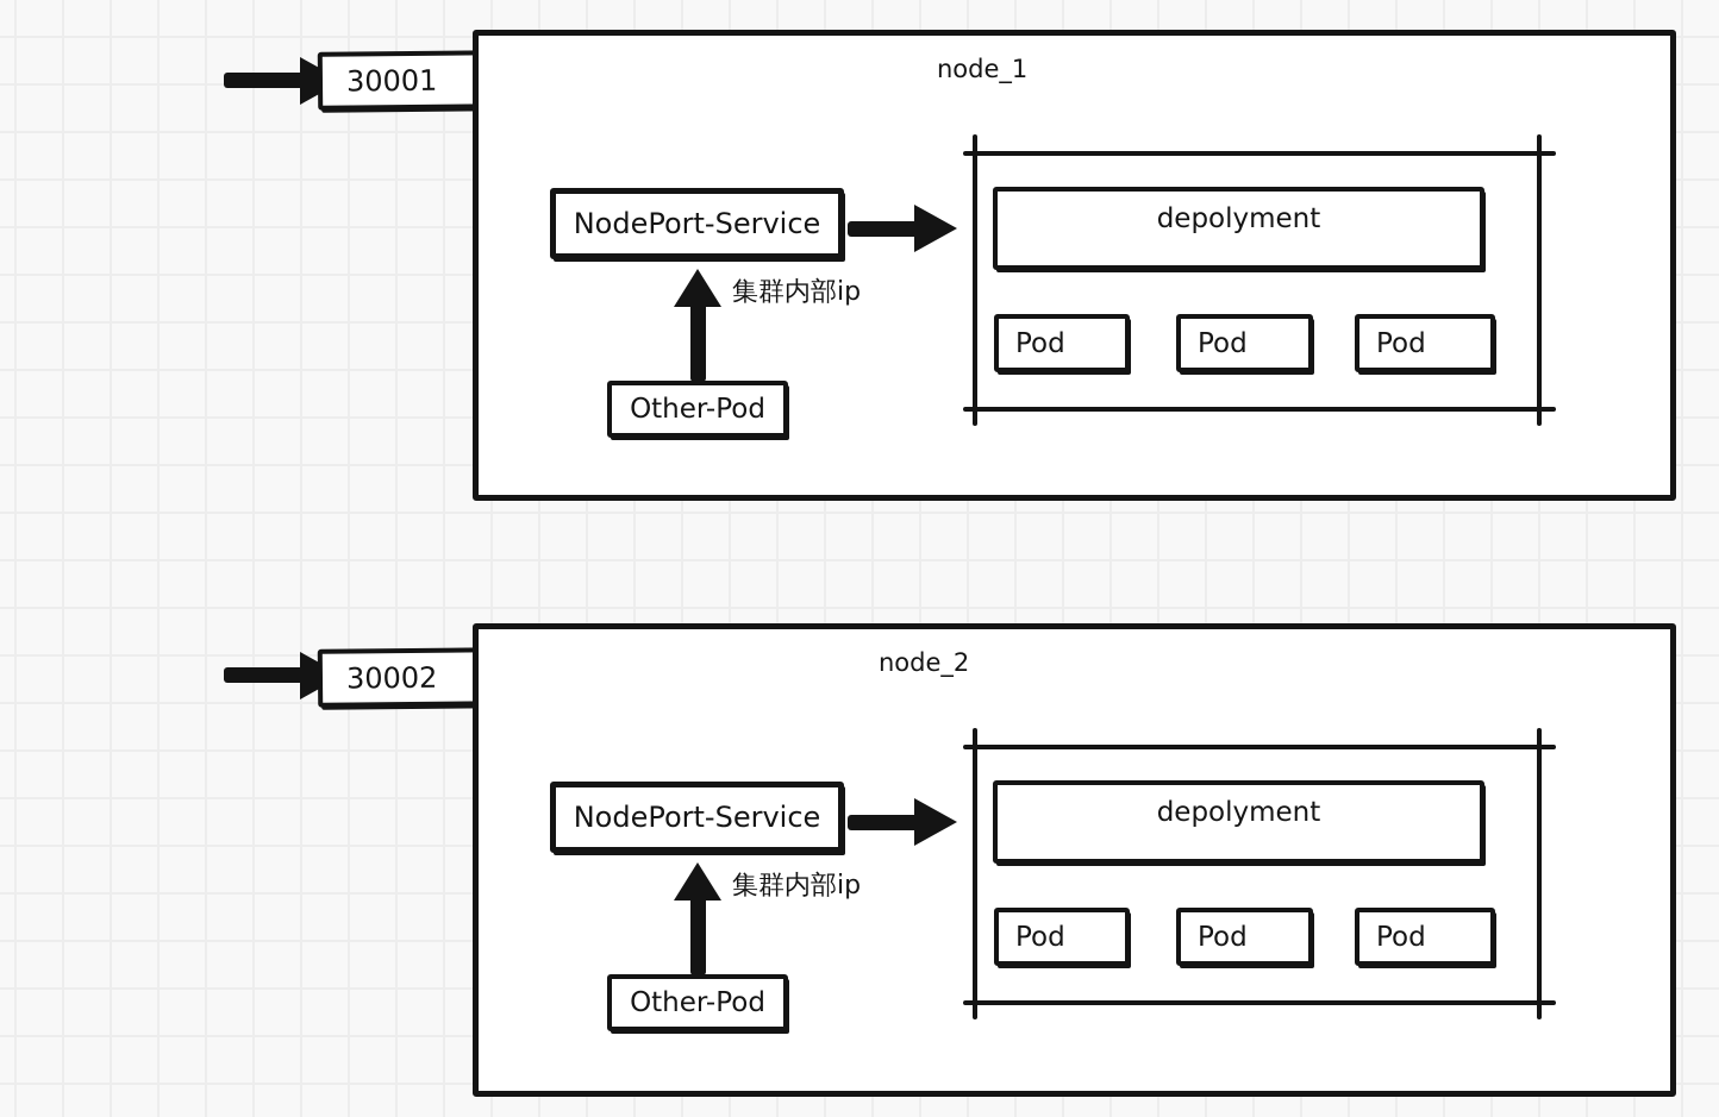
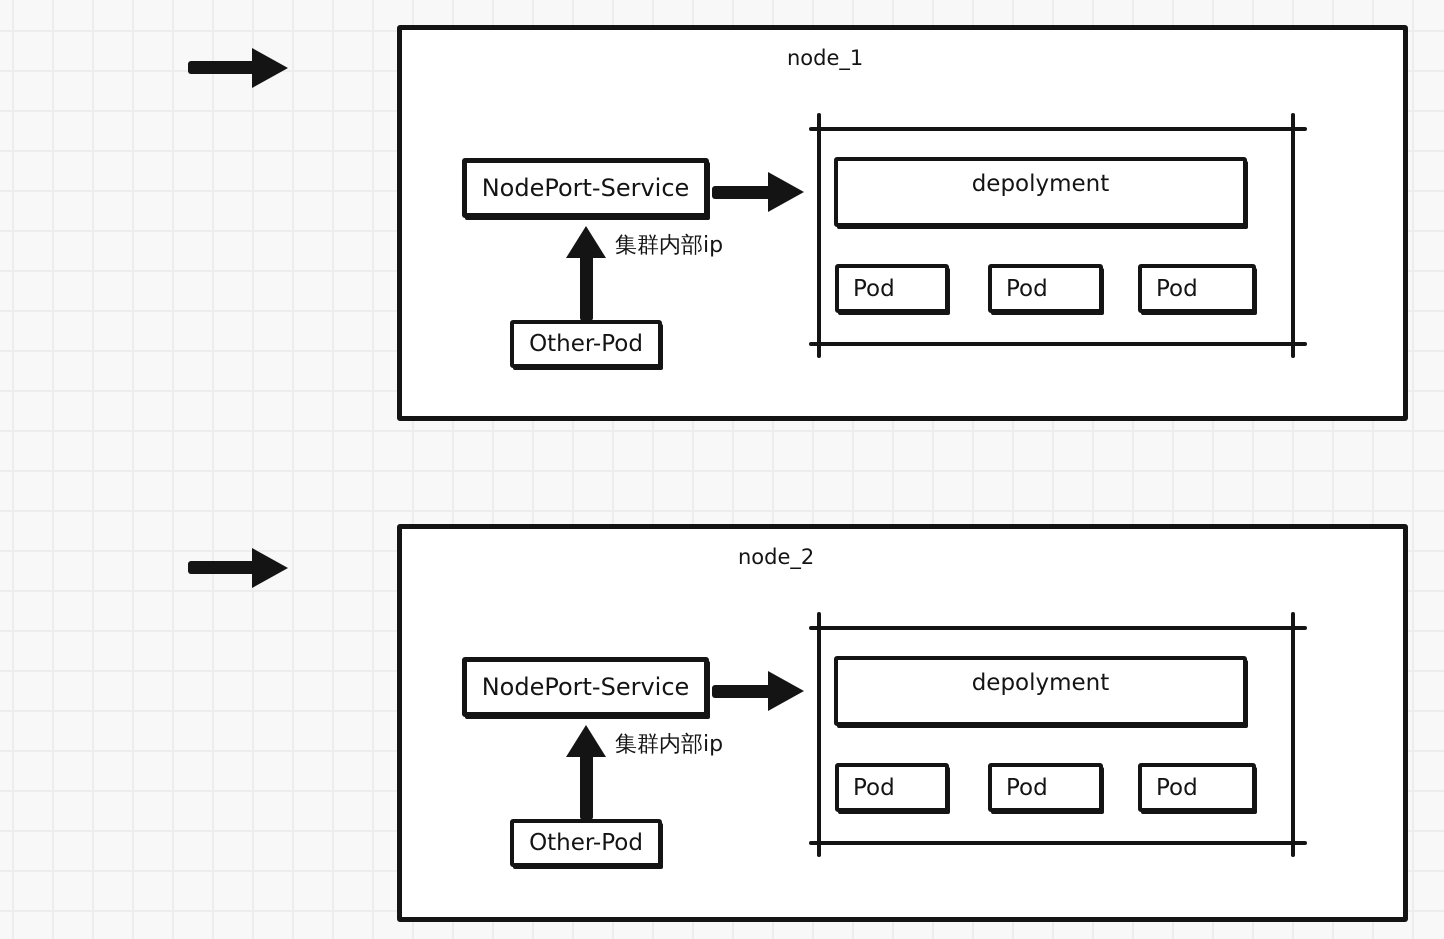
- 30001
- 30002
  node_1
  NodePort-Service
  集群内部ip
  Other-Pod
  depolyment
  Pod
  Pod
  Pod
  node_2
  NodePort-Service
  集群内部ip
  Other-Pod
  depolyment
  Pod
  Pod
  Pod
